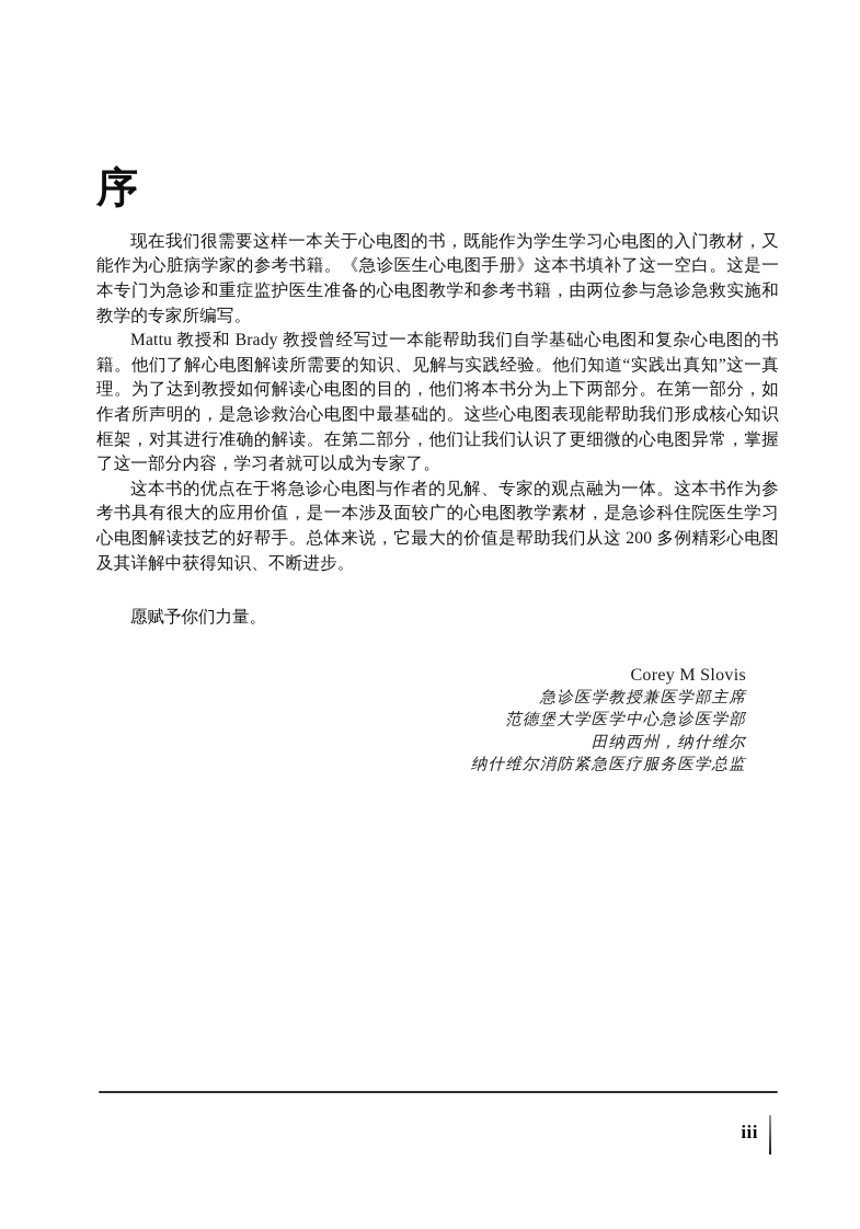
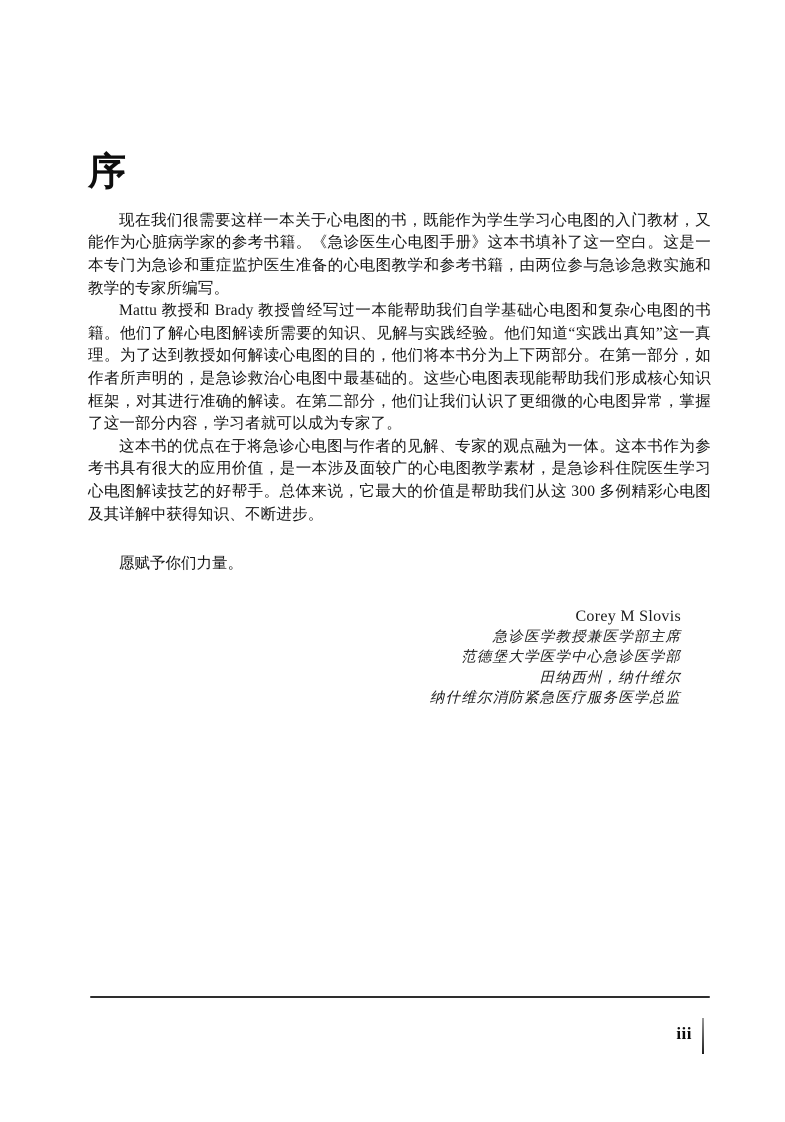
  序
  现在我们很需要这样一本关于心电图的书，既能作为学生学习心电图的入门教材，又能作为心脏病学家的参考书籍。《急诊医生心电图手册》这本书填补了这一空白。这是一本专门为急诊和重症监护医生准备的心电图教学和参考书籍，由两位参与急诊急救实施和教学的专家所编写。
  Mattu 教授和 Brady 教授曾经写过一本能帮助我们自学基础心电图和复杂心电图的书籍。他们了解心电图解读所需要的知识、见解与实践经验。他们知道“实践出真知”这一真理。为了达到教授如何解读心电图的目的，他们将本书分为上下两部分。在第一部分，如作者所声明的，是急诊救治心电图中最基础的。这些心电图表现能帮助我们形成核心知识框架，对其进行准确的解读。在第二部分，他们让我们认识了更细微的心电图异常，掌握了这一部分内容，学习者就可以成为专家了。
- 这本书的优点在于将急诊心电图与作者的见解、专家的观点融为一体。这本书作为参考书具有很大的应用价值，是一本涉及面较广的心电图教学素材，是急诊科住院医生学习心电图解读技艺的好帮手。总体来说，它最大的价值是帮助我们从这 200 多例精彩心电图及其详解中获得知识、不断进步。
+ 这本书的优点在于将急诊心电图与作者的见解、专家的观点融为一体。这本书作为参考书具有很大的应用价值，是一本涉及面较广的心电图教学素材，是急诊科住院医生学习心电图解读技艺的好帮手。总体来说，它最大的价值是帮助我们从这 300 多例精彩心电图及其详解中获得知识、不断进步。
  愿赋予你们力量。
  Corey M Slovis
  急诊医学教授兼医学部主席
  范德堡大学医学中心急诊医学部
  田纳西州，纳什维尔
  纳什维尔消防紧急医疗服务医学总监
  iii
